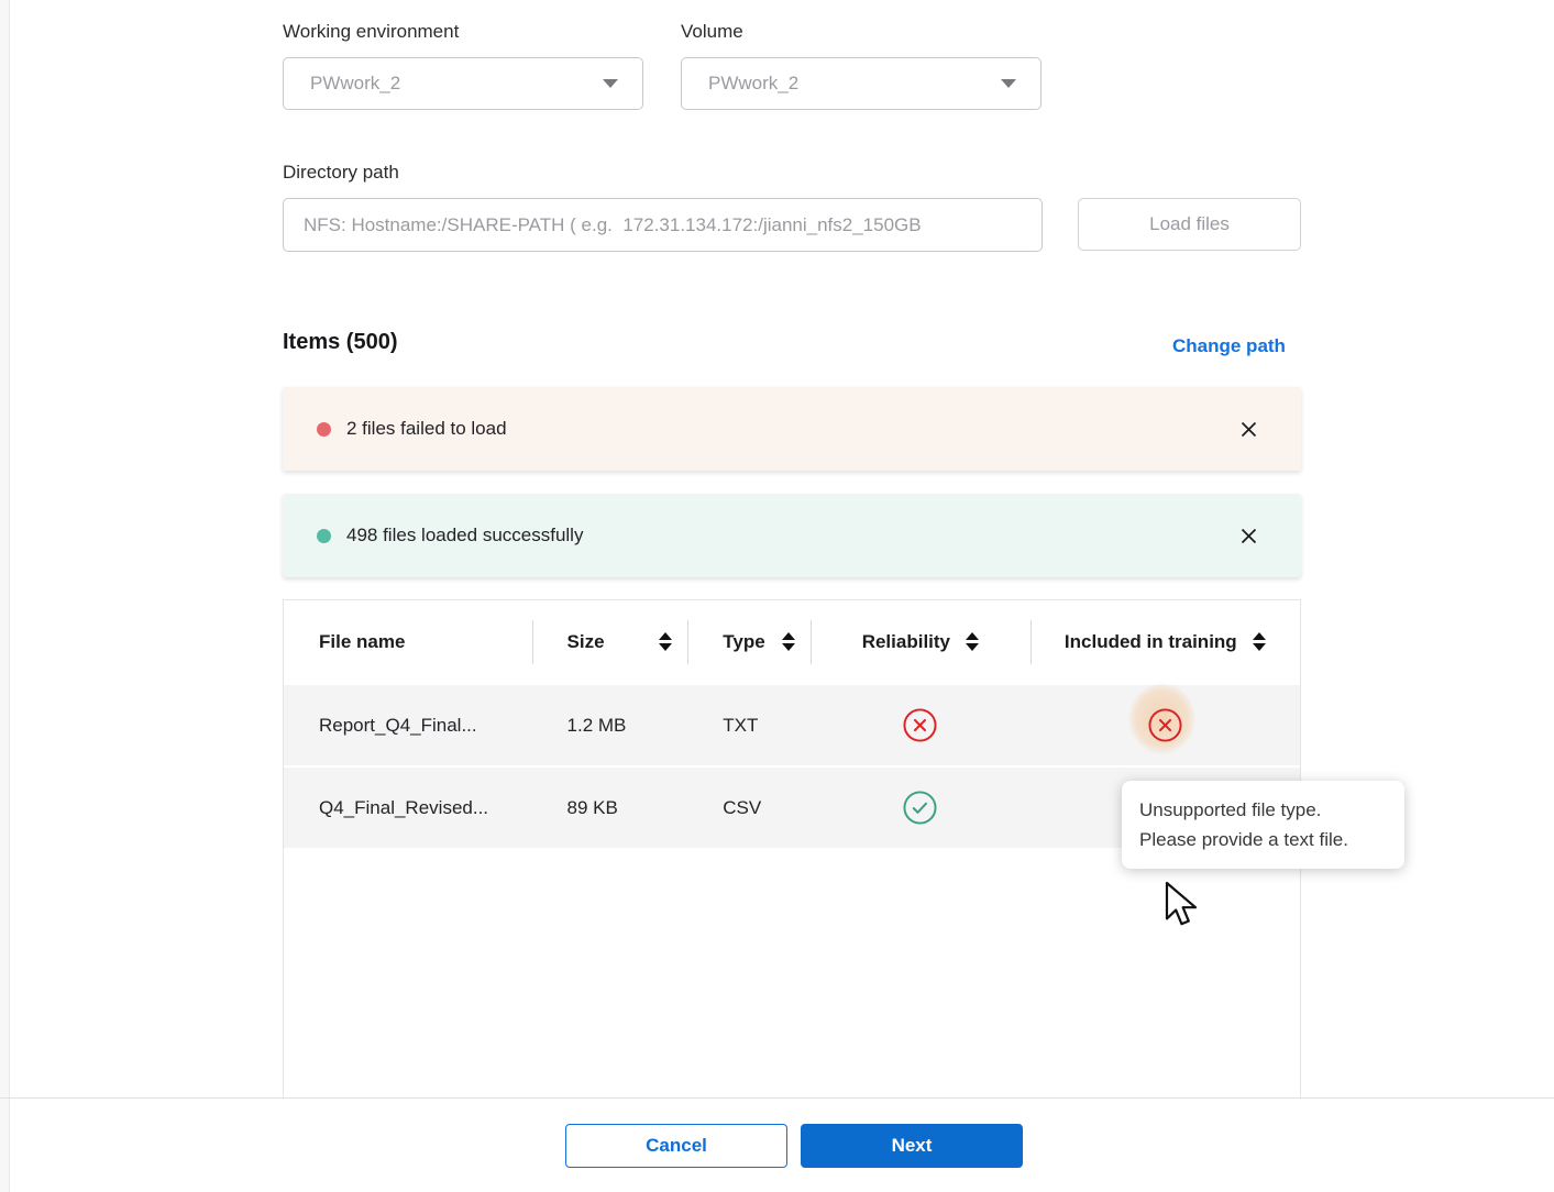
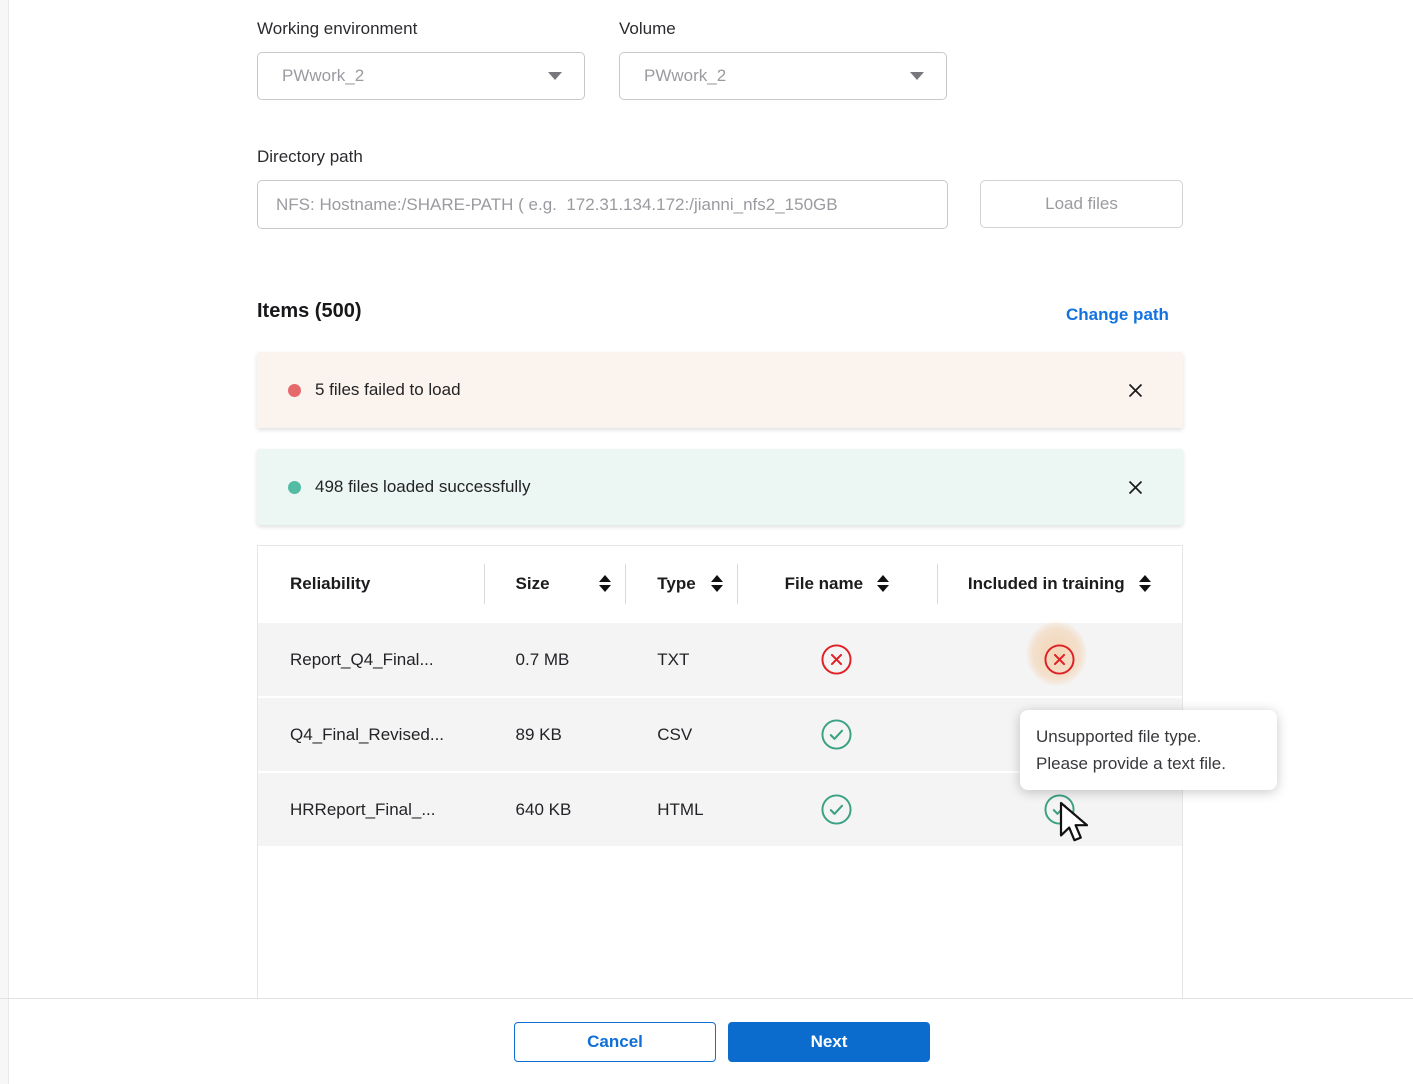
  Working environment
  PWwork_2
  Volume
  PWwork_2
  Directory path
  NFS: Hostname:/SHARE-PATH ( e.g. 172.31.134.172:/jianni_nfs2_150GB
  Load files
  Items (500)
  Change path
- 2 files failed to load
+ 5 files failed to load
  498 files loaded successfully
- File name
+ Reliability
  Size
  Type
- Reliability
+ File name
  Included in training
  Report_Q4_Final...
- 1.2 MB
+ 0.7 MB
  TXT
  Q4_Final_Revised...
  89 KB
  CSV
+ HRReport_Final_...
+ 640 KB
+ HTML
  Unsupported file type.
  Please provide a text file.
  Cancel
  Next
